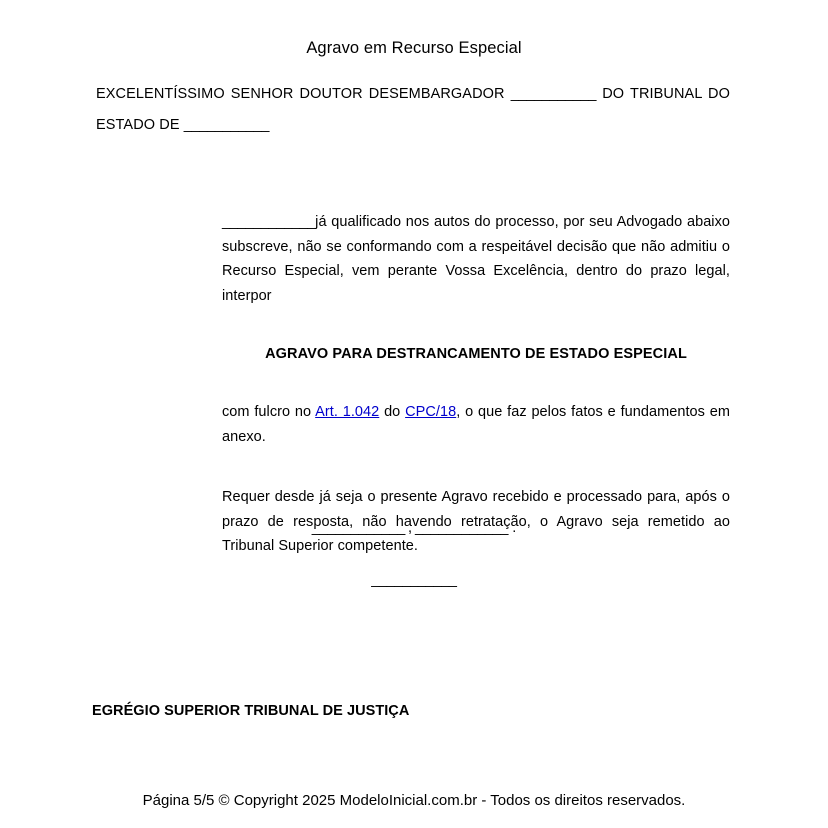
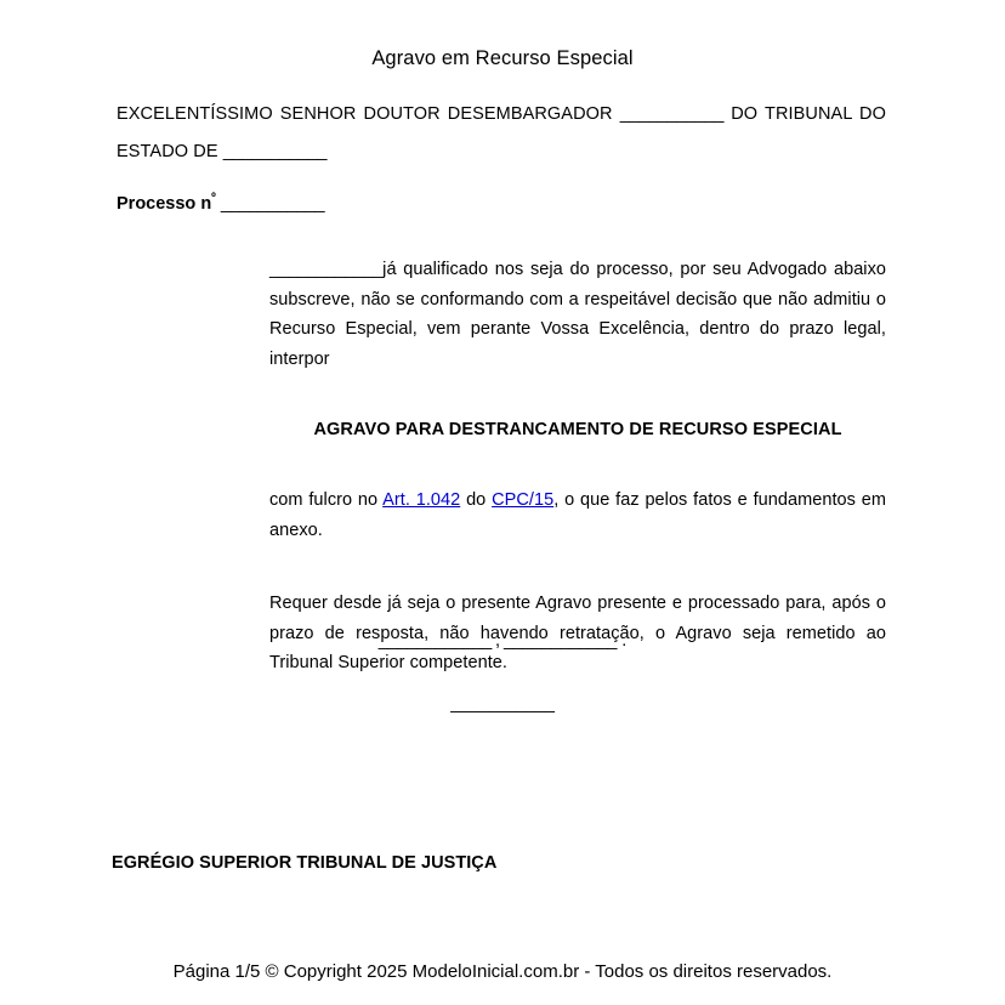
  Agravo em Recurso Especial
  EXCELENTÍSSIMO SENHOR DOUTOR DESEMBARGADOR ___________ DO TRIBUNAL DO
  ESTADO DE ___________
+ Processo nº ___________
- ____________já qualificado nos autos do processo, por seu Advogado abaixo subscreve, não se conformando com a respeitável decisão que não admitiu o Recurso Especial, vem perante Vossa Excelência, dentro do prazo legal, interpor
+ ____________já qualificado nos seja do processo, por seu Advogado abaixo subscreve, não se conformando com a respeitável decisão que não admitiu o Recurso Especial, vem perante Vossa Excelência, dentro do prazo legal, interpor
- AGRAVO PARA DESTRANCAMENTO DE ESTADO ESPECIAL
+ AGRAVO PARA DESTRANCAMENTO DE RECURSO ESPECIAL
- com fulcro no Art. 1.042 do CPC/18, o que faz pelos fatos e fundamentos em anexo.
+ com fulcro no Art. 1.042 do CPC/15, o que faz pelos fatos e fundamentos em anexo.
- Requer desde já seja o presente Agravo recebido e processado para, após o prazo de resposta, não havendo retratação, o Agravo seja remetido ao Tribunal Superior competente.
+ Requer desde já seja o presente Agravo presente e processado para, após o prazo de resposta, não havendo retratação, o Agravo seja remetido ao Tribunal Superior competente.
  ____________ , ____________ .
  ___________
  EGRÉGIO SUPERIOR TRIBUNAL DE JUSTIÇA
- Página 5/5 © Copyright 2025 ModeloInicial.com.br - Todos os direitos reservados.
+ Página 1/5 © Copyright 2025 ModeloInicial.com.br - Todos os direitos reservados.
